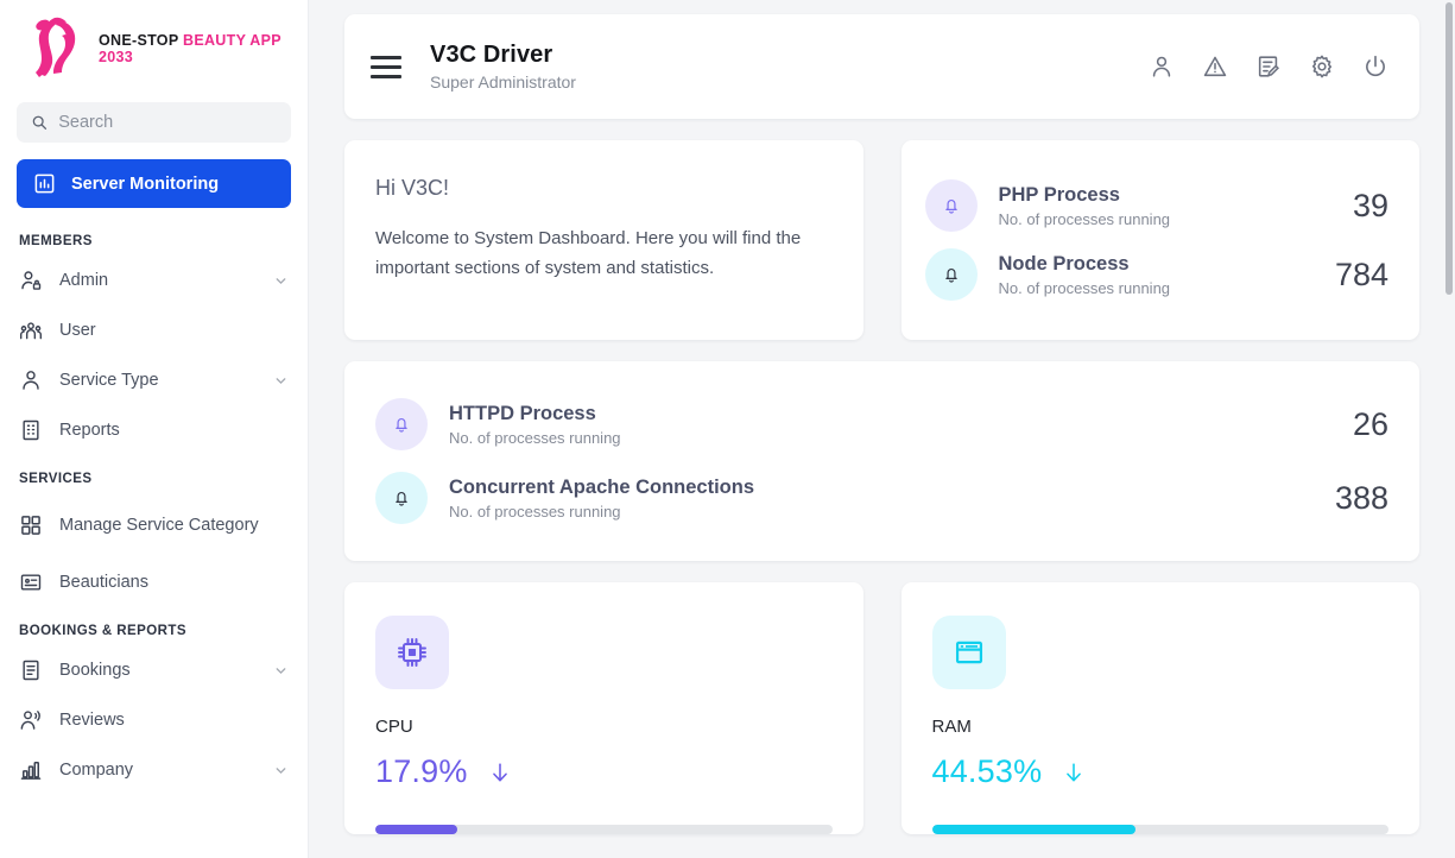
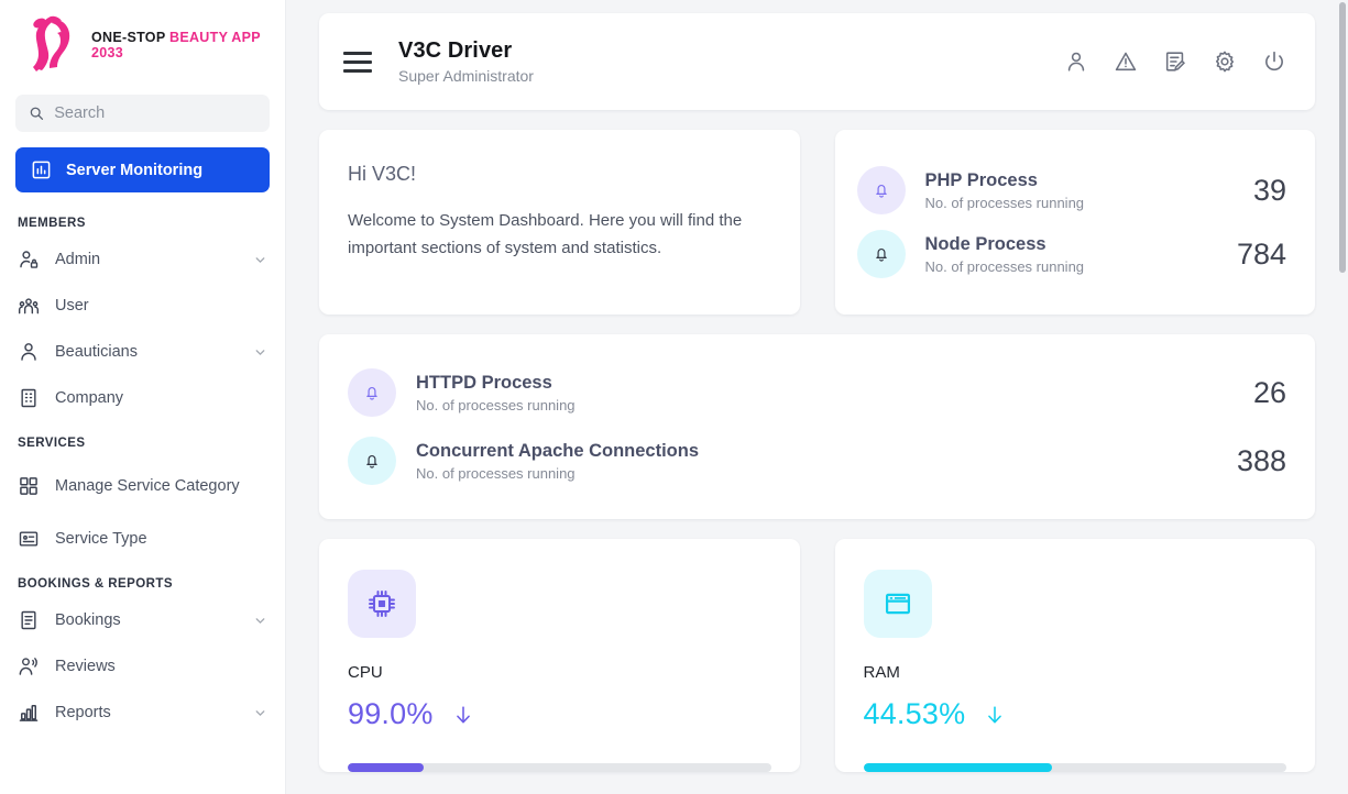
  ONE-STOP BEAUTY APP
  2033
  Search
  Server Monitoring
  MEMBERS
  Admin
  User
- Service Type
+ Beauticians
- Reports
+ Company
  SERVICES
  Manage Service Category
- Beauticians
+ Service Type
  BOOKINGS & REPORTS
  Bookings
  Reviews
- Company
+ Reports
  V3C Driver
  Super Administrator
  Hi V3C!
  Welcome to System Dashboard. Here you will find the important sections of system and statistics.
  PHP Process
  No. of processes running
  39
  Node Process
  No. of processes running
  784
  HTTPD Process
  No. of processes running
  26
  Concurrent Apache Connections
  No. of processes running
  388
  CPU
- 17.9%
+ 99.0%
  RAM
  44.53%
